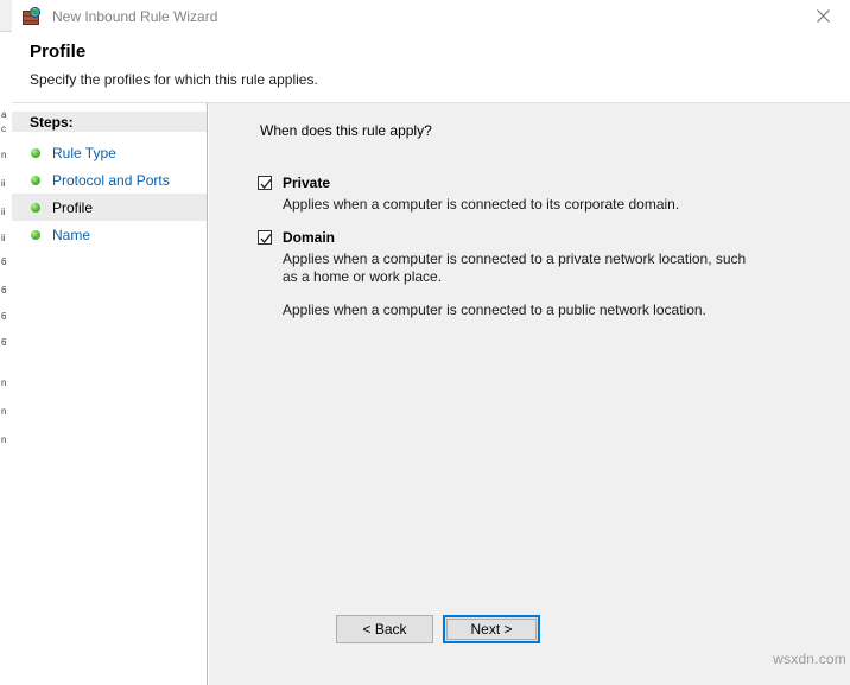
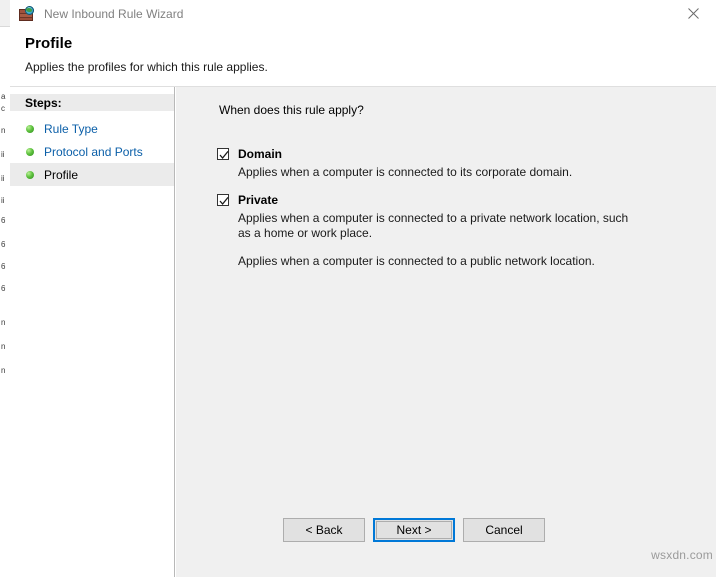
  a
  c
  n
  ii
  ii
  ii
  6
  6
  6
  6
  n
  n
  n
  New Inbound Rule Wizard
  Profile
- Specify the profiles for which this rule applies.
+ Applies the profiles for which this rule applies.
  Steps:
  Rule Type
  Protocol and Ports
  Profile
- Name
  When does this rule apply?
- Private
+ Domain
  Applies when a computer is connected to its corporate domain.
- Domain
+ Private
  Applies when a computer is connected to a private network location, such as a home or work place.
  Applies when a computer is connected to a public network location.
  < Back
  Next >
+ Cancel
  wsxdn.com
